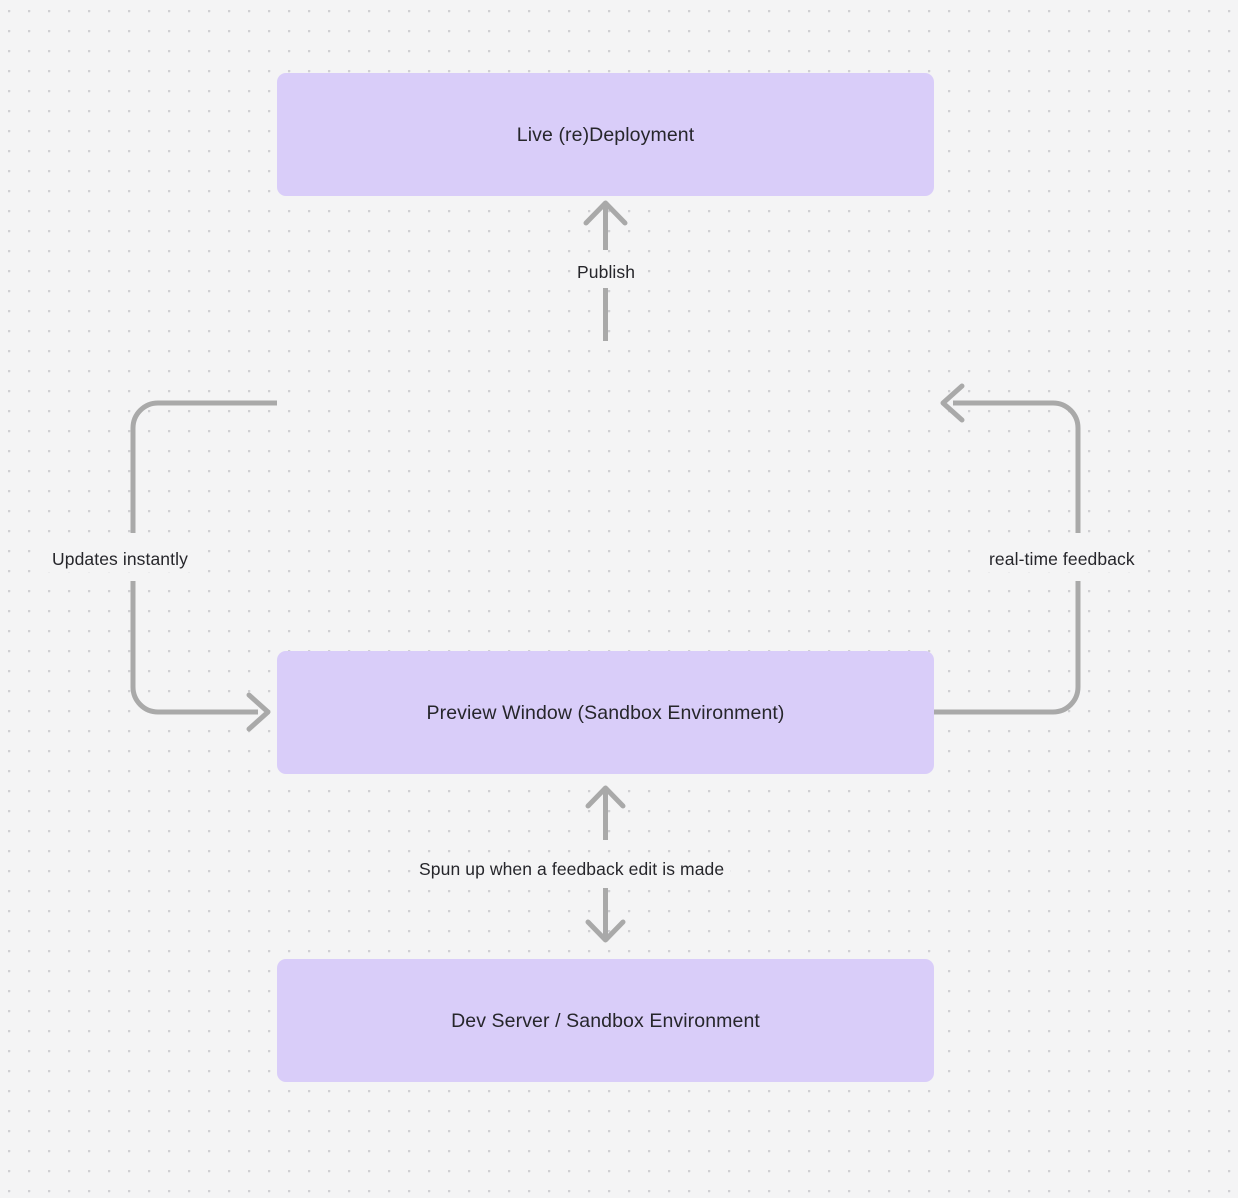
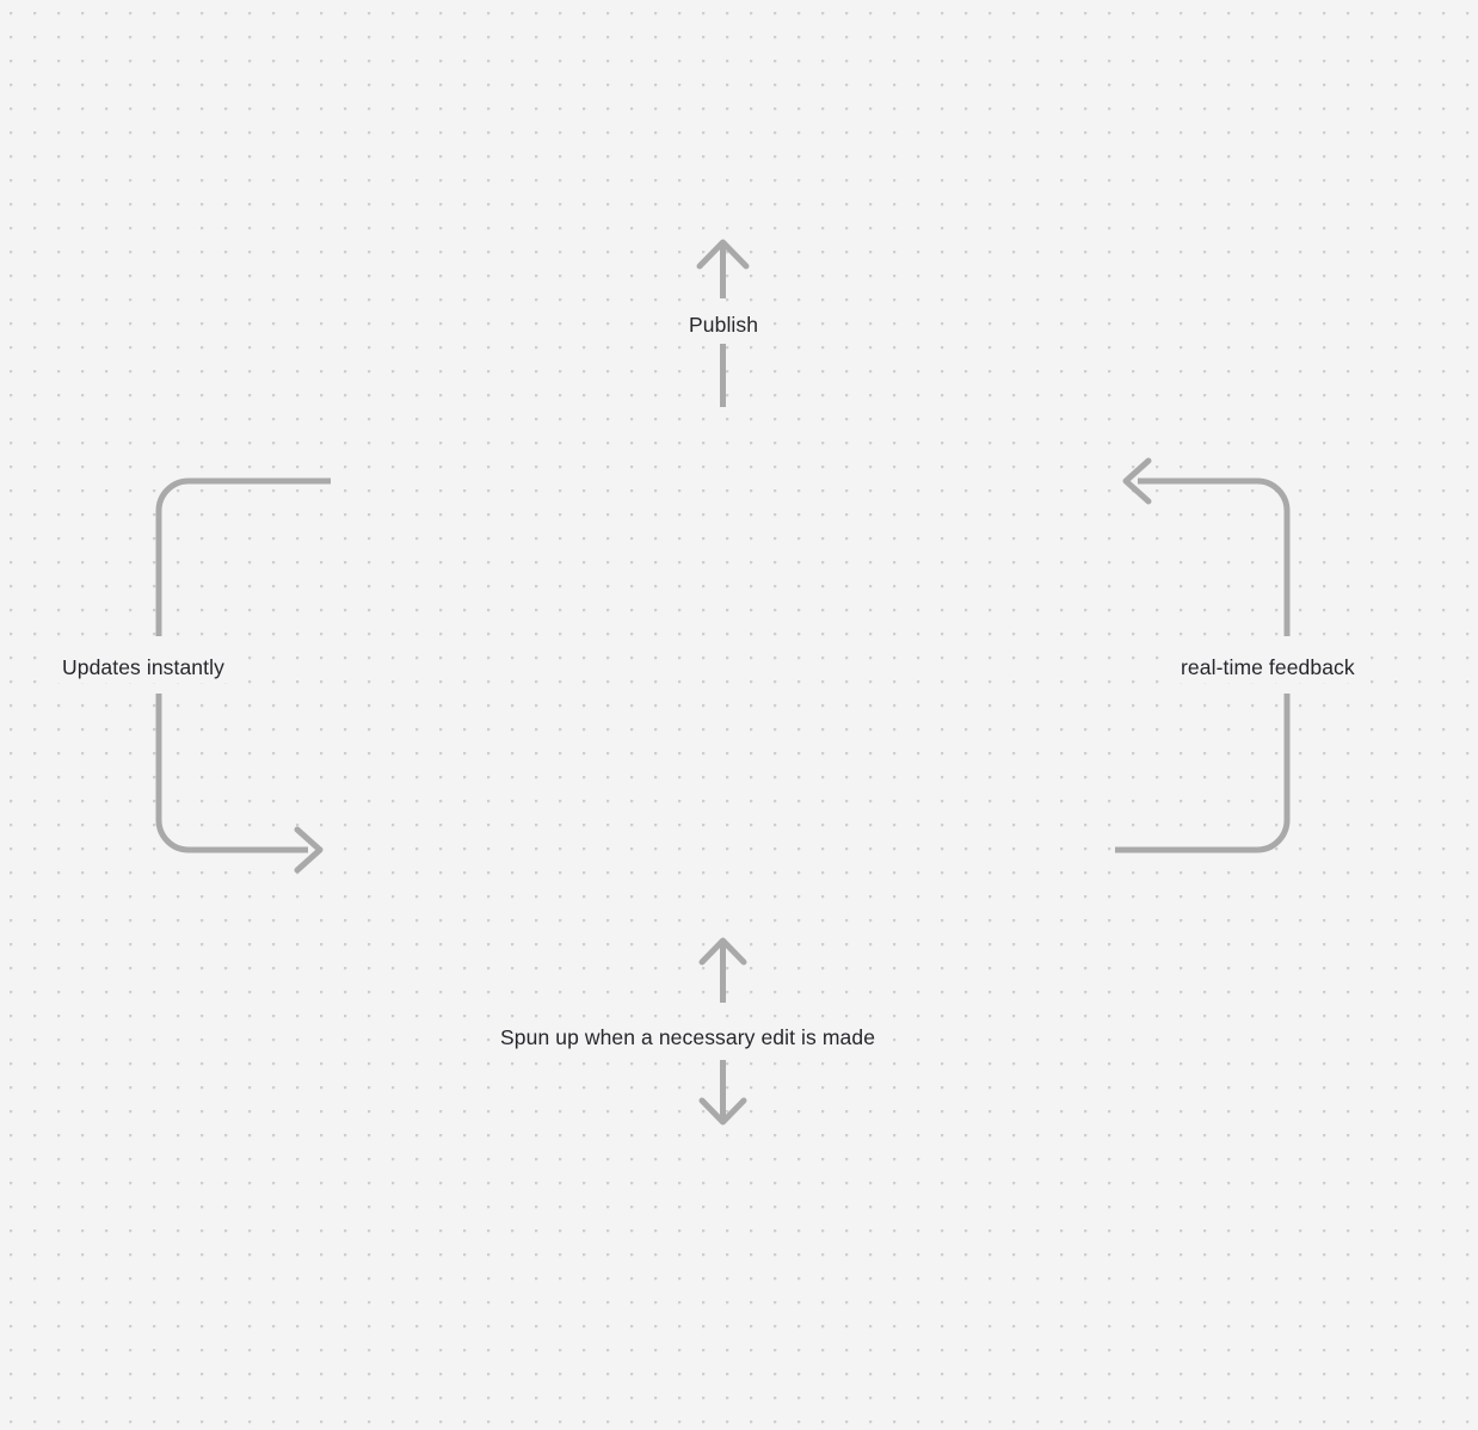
- Live (re)Deployment
- Preview Window (Sandbox Environment)
- Dev Server / Sandbox Environment
  Publish
  Updates instantly
  real-time feedback
- Spun up when a feedback edit is made
+ Spun up when a necessary edit is made
